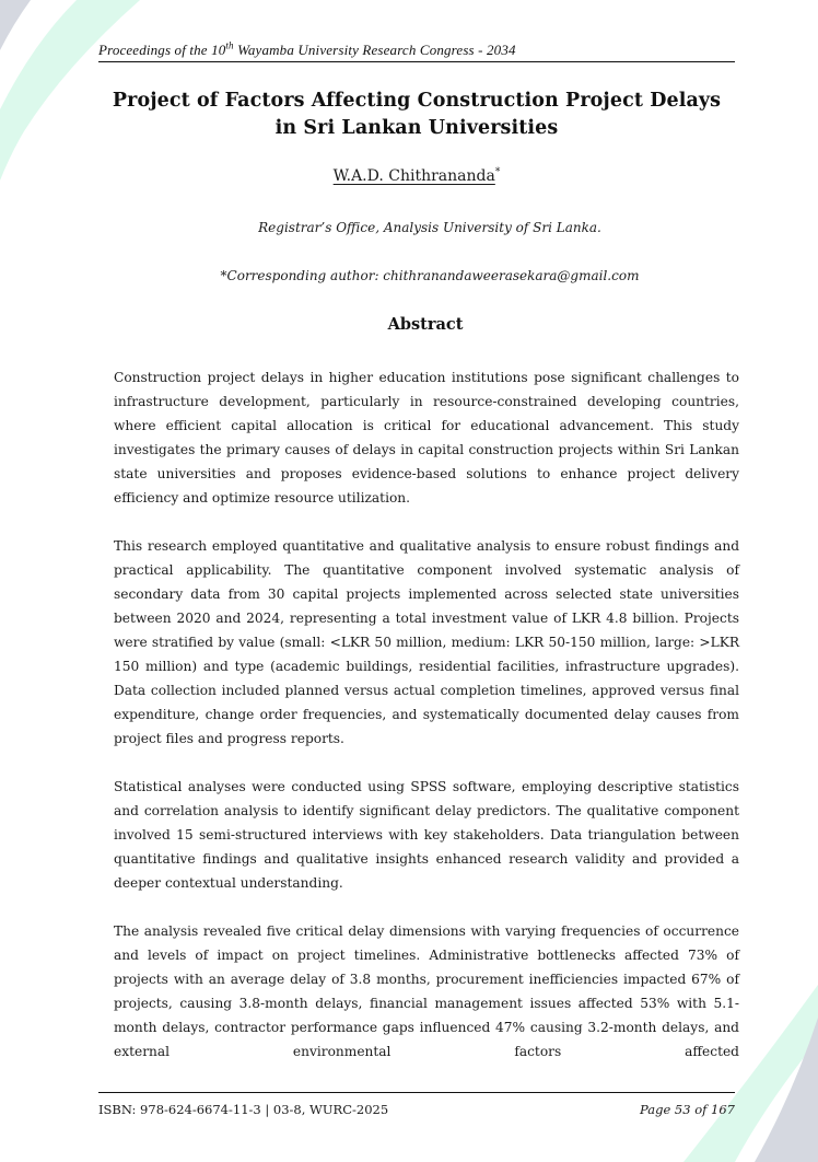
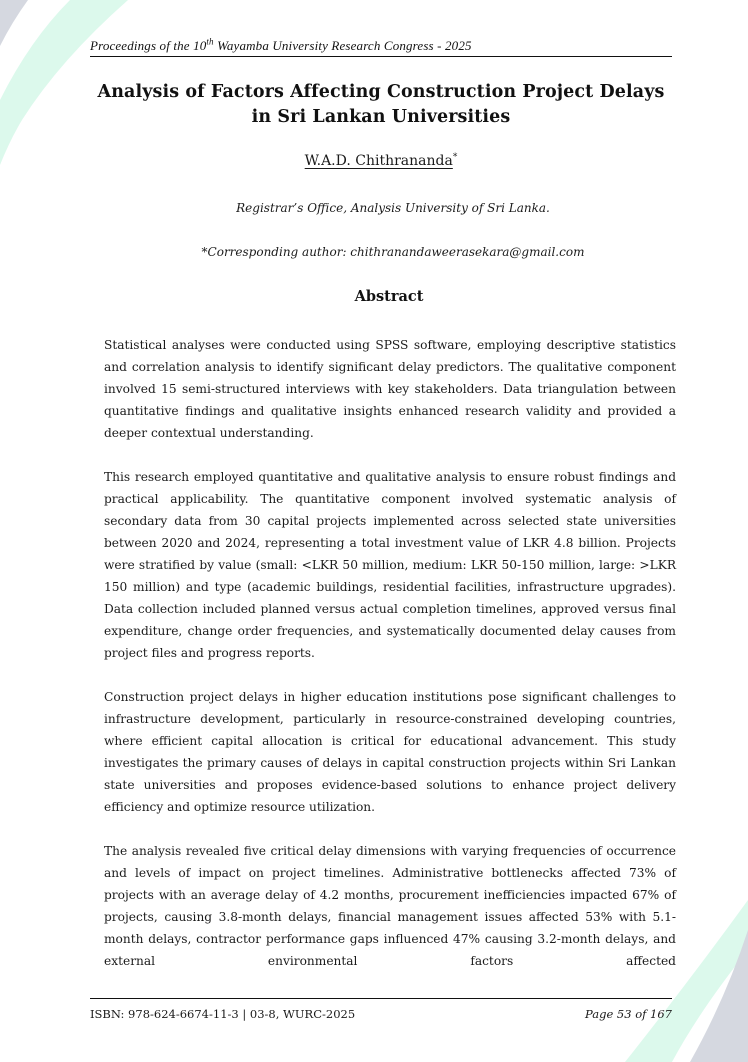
- Proceedings of the 10th Wayamba University Research Congress - 2034
+ Proceedings of the 10th Wayamba University Research Congress - 2025
- Project of Factors Affecting Construction Project Delays
+ Analysis of Factors Affecting Construction Project Delays
  in Sri Lankan Universities
  W.A.D. Chithrananda*
  Registrar’s Office, Analysis University of Sri Lanka.
  *Corresponding author: chithranandaweerasekara@gmail.com
  Abstract
- Construction project delays in higher education institutions pose significant challenges to infrastructure development, particularly in resource-constrained developing countries, where efficient capital allocation is critical for educational advancement. This study investigates the primary causes of delays in capital construction projects within Sri Lankan state universities and proposes evidence-based solutions to enhance project delivery efficiency and optimize resource utilization.
+ Statistical analyses were conducted using SPSS software, employing descriptive statistics and correlation analysis to identify significant delay predictors. The qualitative component involved 15 semi-structured interviews with key stakeholders. Data triangulation between quantitative findings and qualitative insights enhanced research validity and provided a deeper contextual understanding.
  This research employed quantitative and qualitative analysis to ensure robust findings and practical applicability. The quantitative component involved systematic analysis of secondary data from 30 capital projects implemented across selected state universities between 2020 and 2024, representing a total investment value of LKR 4.8 billion. Projects were stratified by value (small: <LKR 50 million, medium: LKR 50-150 million, large: >LKR 150 million) and type (academic buildings, residential facilities, infrastructure upgrades). Data collection included planned versus actual completion timelines, approved versus final expenditure, change order frequencies, and systematically documented delay causes from project files and progress reports.
- Statistical analyses were conducted using SPSS software, employing descriptive statistics and correlation analysis to identify significant delay predictors. The qualitative component involved 15 semi-structured interviews with key stakeholders. Data triangulation between quantitative findings and qualitative insights enhanced research validity and provided a deeper contextual understanding.
+ Construction project delays in higher education institutions pose significant challenges to infrastructure development, particularly in resource-constrained developing countries, where efficient capital allocation is critical for educational advancement. This study investigates the primary causes of delays in capital construction projects within Sri Lankan state universities and proposes evidence-based solutions to enhance project delivery efficiency and optimize resource utilization.
- The analysis revealed five critical delay dimensions with varying frequencies of occurrence and levels of impact on project timelines. Administrative bottlenecks affected 73% of projects with an average delay of 3.8 months, procurement inefficiencies impacted 67% of projects, causing 3.8-month delays, financial management issues affected 53% with 5.1-month delays, contractor performance gaps influenced 47% causing 3.2-month delays, and external environmental factors affected
+ The analysis revealed five critical delay dimensions with varying frequencies of occurrence and levels of impact on project timelines. Administrative bottlenecks affected 73% of projects with an average delay of 4.2 months, procurement inefficiencies impacted 67% of projects, causing 3.8-month delays, financial management issues affected 53% with 5.1-month delays, contractor performance gaps influenced 47% causing 3.2-month delays, and external environmental factors affected
  ISBN: 978-624-6674-11-3 | 03-8, WURC-2025
  Page 53 of 167
